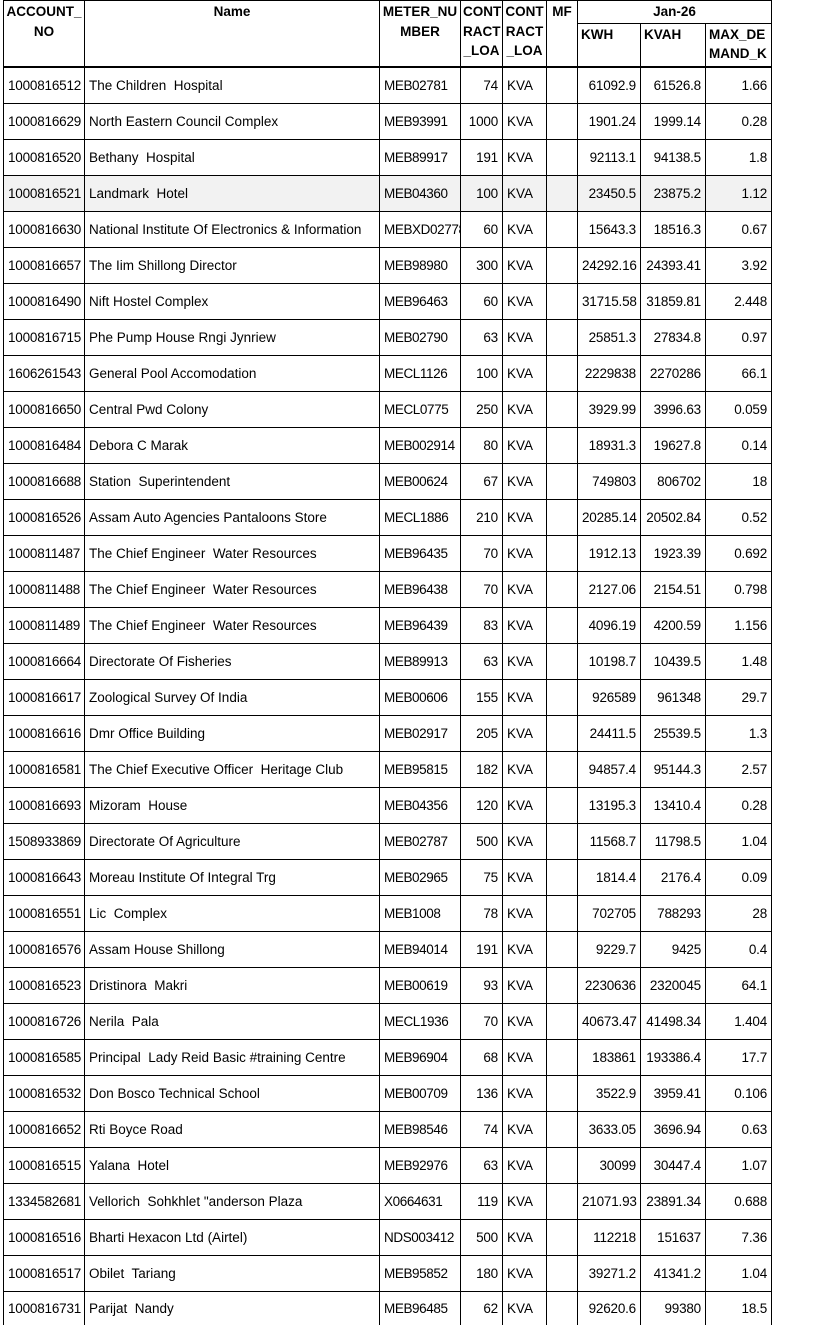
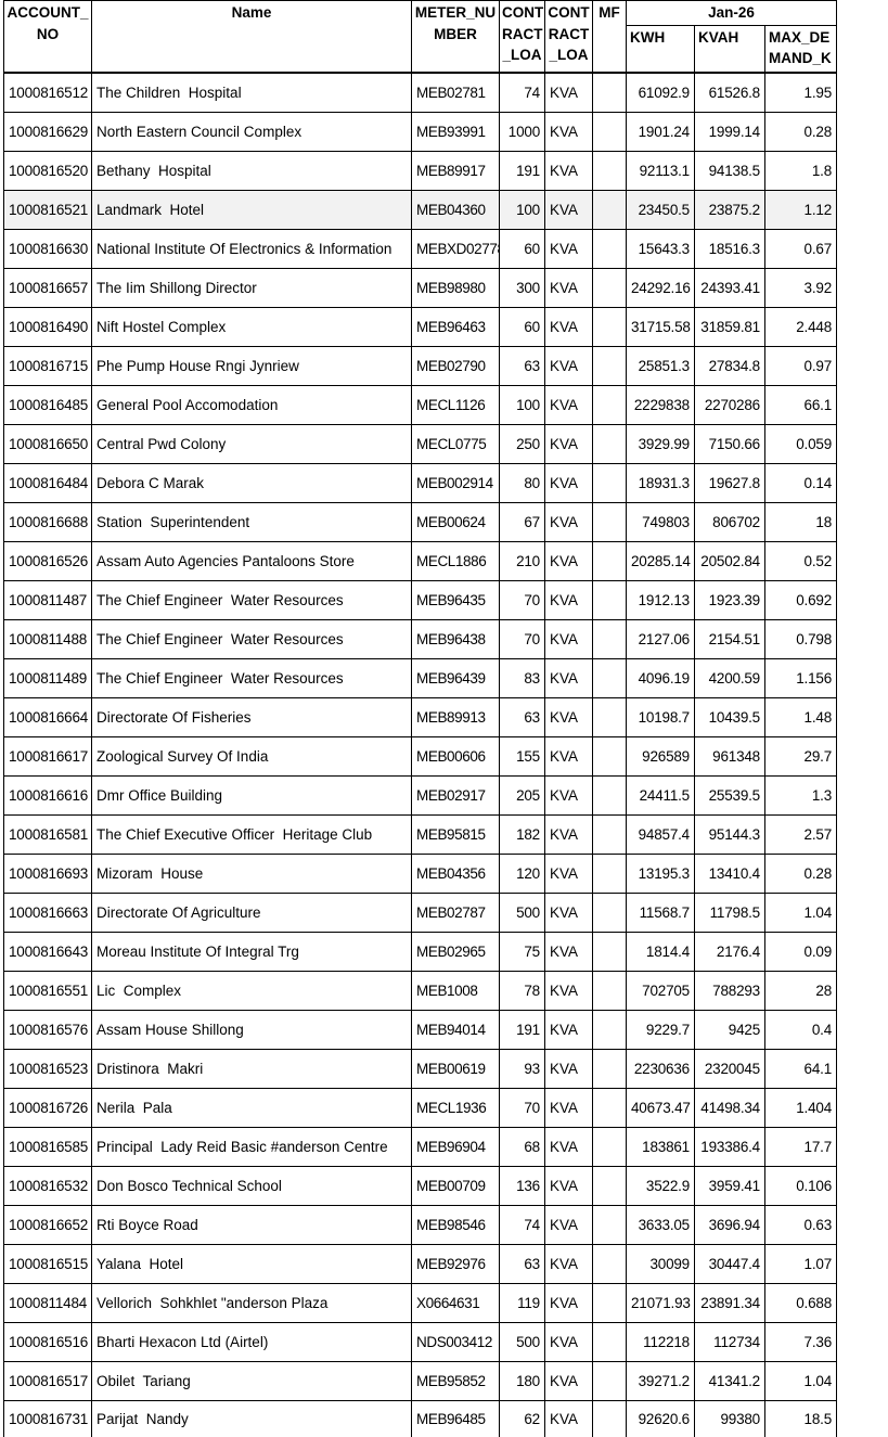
  ACCOUNT_ NO	Name	METER_NU MBER	CONT RACT _LOA	CONT RACT _LOA	MF	Jan-26
  KWH	KVAH	MAX_DE MAND_K
- 1000816512	The Children Hospital	MEB02781	74	KVA		61092.9	61526.8	1.66
+ 1000816512	The Children Hospital	MEB02781	74	KVA		61092.9	61526.8	1.95
  1000816629	North Eastern Council Complex	MEB93991	1000	KVA		1901.24	1999.14	0.28
  1000816520	Bethany Hospital	MEB89917	191	KVA		92113.1	94138.5	1.8
  1000816521	Landmark Hotel	MEB04360	100	KVA		23450.5	23875.2	1.12
  1000816630	National Institute Of Electronics & Information	MEBXD0277	60	KVA		15643.3	18516.3	0.67
  1000816657	The Iim Shillong Director	MEB98980	300	KVA		24292.16	24393.41	3.92
  1000816490	Nift Hostel Complex	MEB96463	60	KVA		31715.58	31859.81	2.448
  1000816715	Phe Pump House Rngi Jynriew	MEB02790	63	KVA		25851.3	27834.8	0.97
- 1606261543	General Pool Accomodation	MECL1126	100	KVA		2229838	2270286	66.1
+ 1000816485	General Pool Accomodation	MECL1126	100	KVA		2229838	2270286	66.1
- 1000816650	Central Pwd Colony	MECL0775	250	KVA		3929.99	3996.63	0.059
+ 1000816650	Central Pwd Colony	MECL0775	250	KVA		3929.99	7150.66	0.059
  1000816484	Debora C Marak	MEB002914	80	KVA		18931.3	19627.8	0.14
  1000816688	Station Superintendent	MEB00624	67	KVA		749803	806702	18
  1000816526	Assam Auto Agencies Pantaloons Store	MECL1886	210	KVA		20285.14	20502.84	0.52
  1000811487	The Chief Engineer Water Resources	MEB96435	70	KVA		1912.13	1923.39	0.692
  1000811488	The Chief Engineer Water Resources	MEB96438	70	KVA		2127.06	2154.51	0.798
  1000811489	The Chief Engineer Water Resources	MEB96439	83	KVA		4096.19	4200.59	1.156
  1000816664	Directorate Of Fisheries	MEB89913	63	KVA		10198.7	10439.5	1.48
  1000816617	Zoological Survey Of India	MEB00606	155	KVA		926589	961348	29.7
  1000816616	Dmr Office Building	MEB02917	205	KVA		24411.5	25539.5	1.3
  1000816581	The Chief Executive Officer Heritage Club	MEB95815	182	KVA		94857.4	95144.3	2.57
  1000816693	Mizoram House	MEB04356	120	KVA		13195.3	13410.4	0.28
- 1508933869	Directorate Of Agriculture	MEB02787	500	KVA		11568.7	11798.5	1.04
+ 1000816663	Directorate Of Agriculture	MEB02787	500	KVA		11568.7	11798.5	1.04
  1000816643	Moreau Institute Of Integral Trg	MEB02965	75	KVA		1814.4	2176.4	0.09
  1000816551	Lic Complex	MEB1008	78	KVA		702705	788293	28
  1000816576	Assam House Shillong	MEB94014	191	KVA		9229.7	9425	0.4
  1000816523	Dristinora Makri	MEB00619	93	KVA		2230636	2320045	64.1
  1000816726	Nerila Pala	MECL1936	70	KVA		40673.47	41498.34	1.404
- 1000816585	Principal Lady Reid Basic #training Centre	MEB96904	68	KVA		183861	193386.4	17.7
+ 1000816585	Principal Lady Reid Basic #anderson Centre	MEB96904	68	KVA		183861	193386.4	17.7
  1000816532	Don Bosco Technical School	MEB00709	136	KVA		3522.9	3959.41	0.106
  1000816652	Rti Boyce Road	MEB98546	74	KVA		3633.05	3696.94	0.63
  1000816515	Yalana Hotel	MEB92976	63	KVA		30099	30447.4	1.07
- 1334582681	Vellorich Sohkhlet "anderson Plaza	X0664631	119	KVA		21071.93	23891.34	0.688
+ 1000811484	Vellorich Sohkhlet "anderson Plaza	X0664631	119	KVA		21071.93	23891.34	0.688
- 1000816516	Bharti Hexacon Ltd (Airtel)	NDS003412	500	KVA		112218	151637	7.36
+ 1000816516	Bharti Hexacon Ltd (Airtel)	NDS003412	500	KVA		112218	112734	7.36
  1000816517	Obilet Tariang	MEB95852	180	KVA		39271.2	41341.2	1.04
  1000816731	Parijat Nandy	MEB96485	62	KVA		92620.6	99380	18.5
